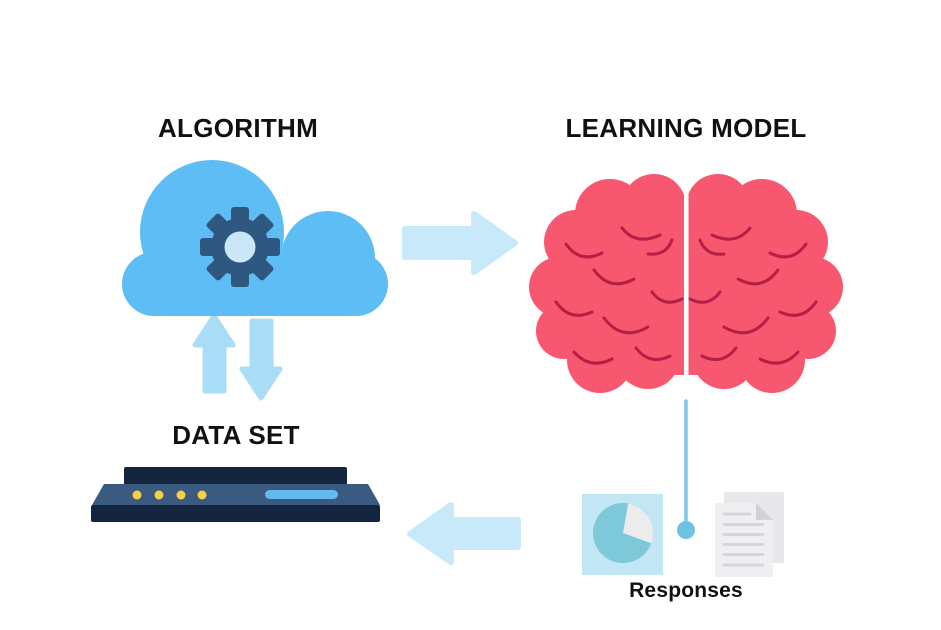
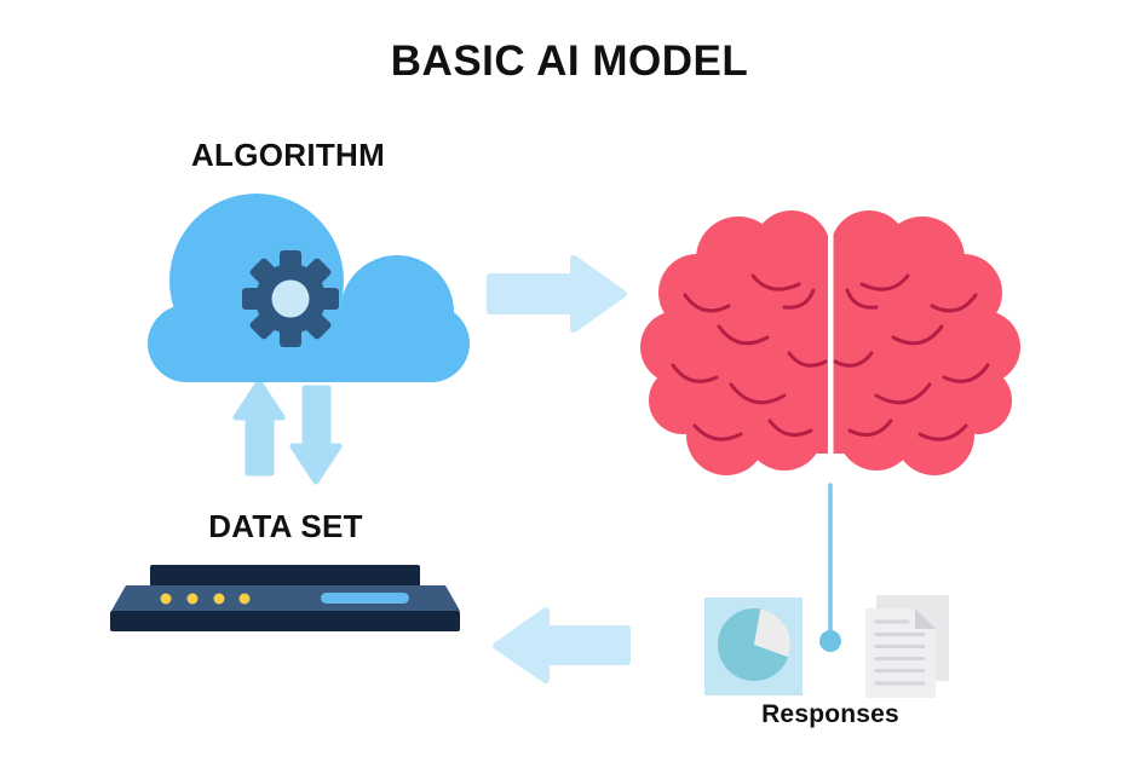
+ BASIC AI MODEL
  ALGORITHM
- LEARNING MODEL
  DATA SET
  Responses
